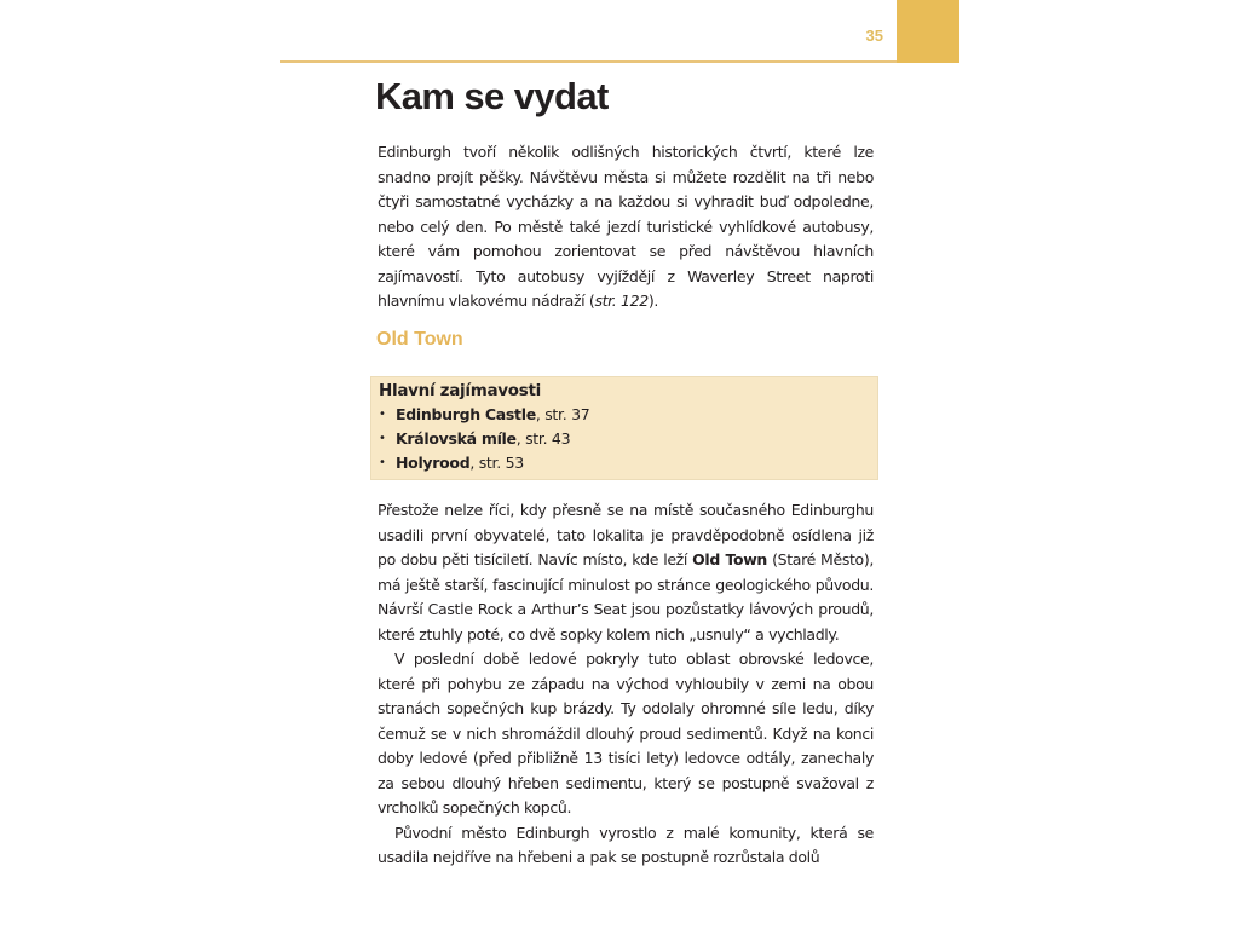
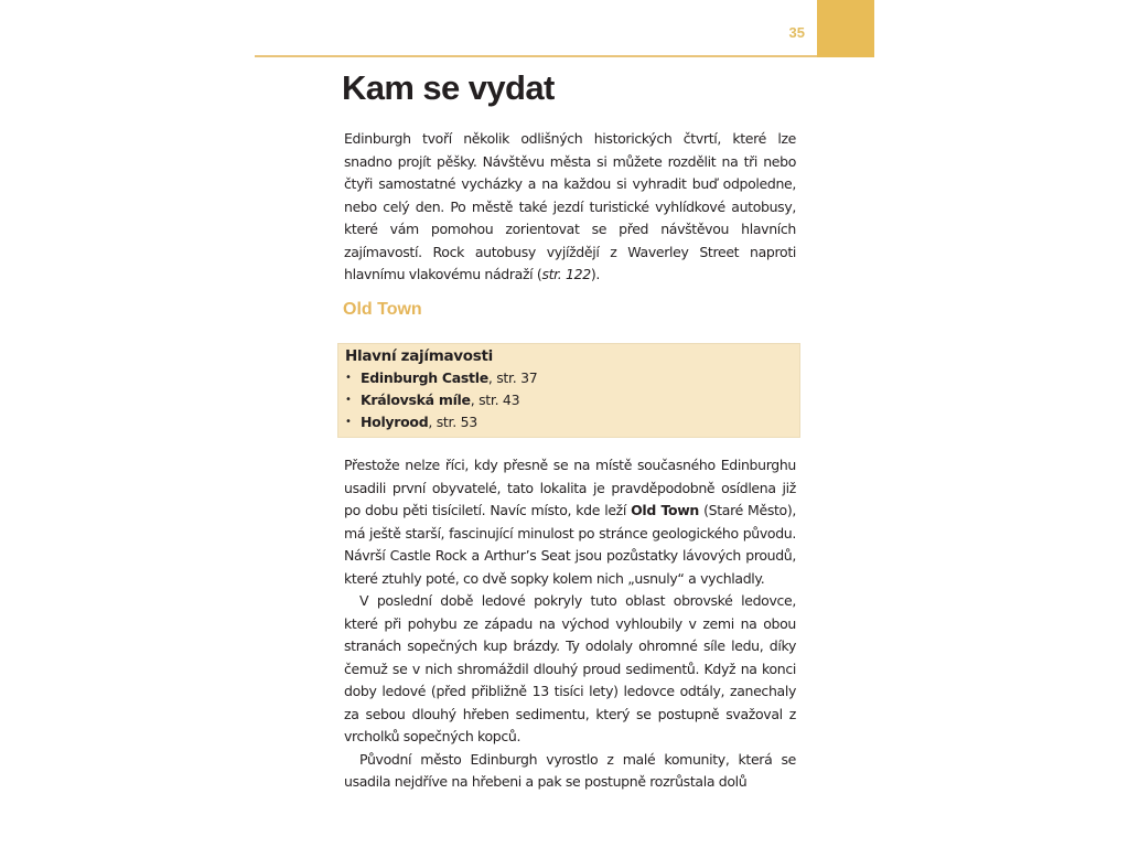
  35
  Kam se vydat
- Edinburgh tvoří několik odlišných historických čtvrtí, které lze snadno projít pěšky. Návštěvu města si můžete rozdělit na tři nebo čtyři samostatné vycházky a na každou si vyhradit buď odpoledne, nebo celý den. Po městě také jezdí turistické vyhlídkové autobusy, které vám pomohou zorientovat se před návštěvou hlavních zajímavostí. Tyto autobusy vyjíždějí z Waverley Street naproti hlavnímu vlakovému nádraží (str. 122).
+ Edinburgh tvoří několik odlišných historických čtvrtí, které lze snadno projít pěšky. Návštěvu města si můžete rozdělit na tři nebo čtyři samostatné vycházky a na každou si vyhradit buď odpoledne, nebo celý den. Po městě také jezdí turistické vyhlídkové autobusy, které vám pomohou zorientovat se před návštěvou hlavních zajímavostí. Rock autobusy vyjíždějí z Waverley Street naproti hlavnímu vlakovému nádraží (str. 122).
  Old Town
  Hlavní zajímavosti
  Edinburgh Castle, str. 37
  Královská míle, str. 43
  Holyrood, str. 53
  Přestože nelze říci, kdy přesně se na místě současného Edinburghu usadili první obyvatelé, tato lokalita je pravděpodobně osídlena již po dobu pěti tisíciletí. Navíc místo, kde leží Old Town (Staré Město), má ještě starší, fascinující minulost po stránce geologického původu. Návrší Castle Rock a Arthur’s Seat jsou pozůstatky lávových proudů, které ztuhly poté, co dvě sopky kolem nich „usnuly“ a vychladly.
  V poslední době ledové pokryly tuto oblast obrovské ledovce, které při pohybu ze západu na východ vyhloubily v zemi na obou stranách sopečných kup brázdy. Ty odolaly ohromné síle ledu, díky čemuž se v nich shromáždil dlouhý proud sedimentů. Když na konci doby ledové (před přibližně 13 tisíci lety) ledovce odtály, zanechaly za sebou dlouhý hřeben sedimentu, který se postupně svažoval z vrcholků sopečných kopců.
  Původní město Edinburgh vyrostlo z malé komunity, která se usadila nejdříve na hřebeni a pak se postupně rozrůstala dolů
